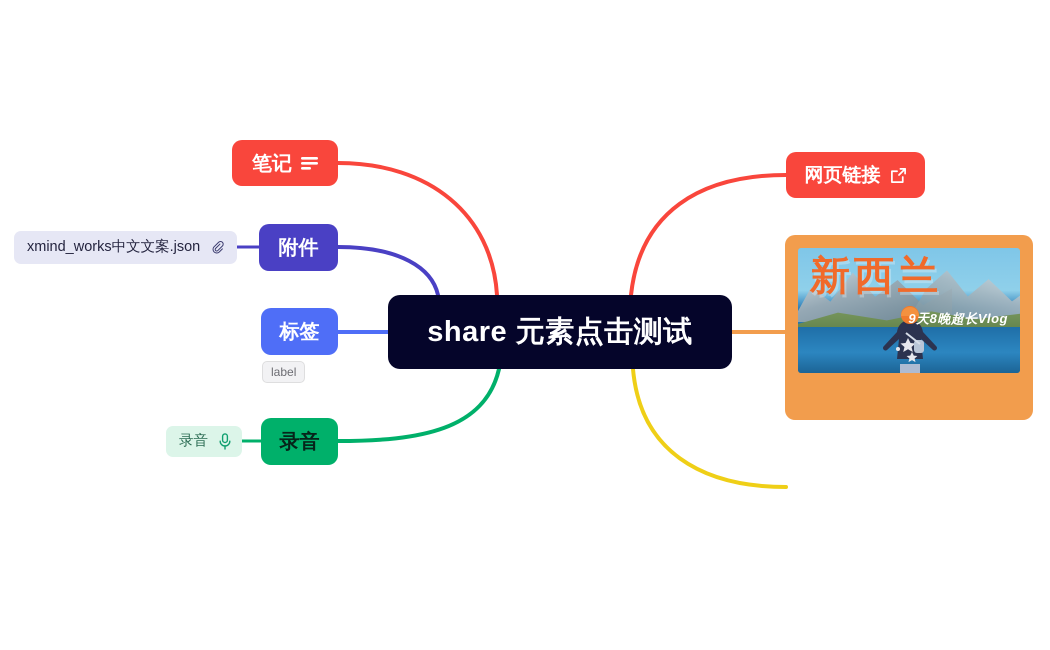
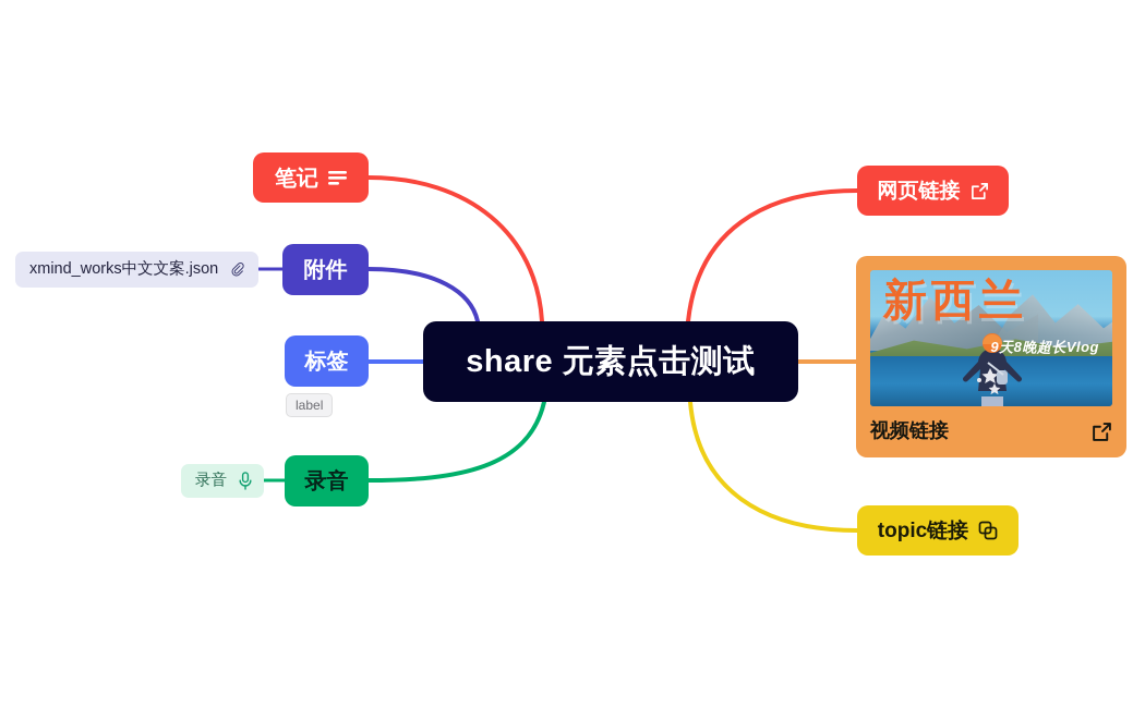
  share 元素点击测试
  笔记
  xmind_works中文文案.json
  附件
  标签
  label
  录音
  录音
  网页链接
  新西兰
  9天8晚超长Vlog
+ 视频链接
+ topic链接
